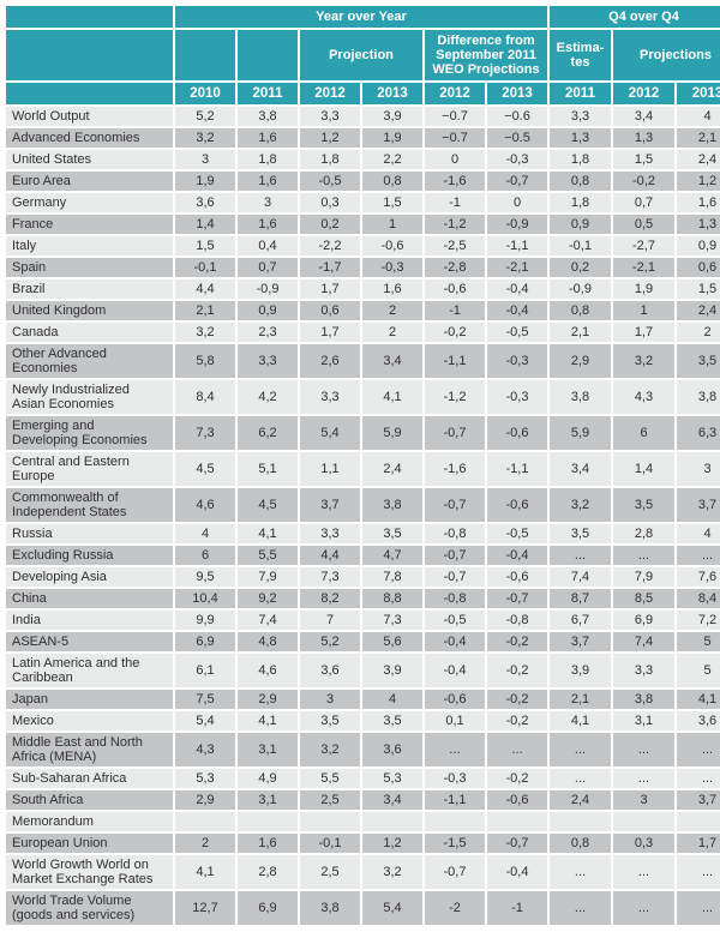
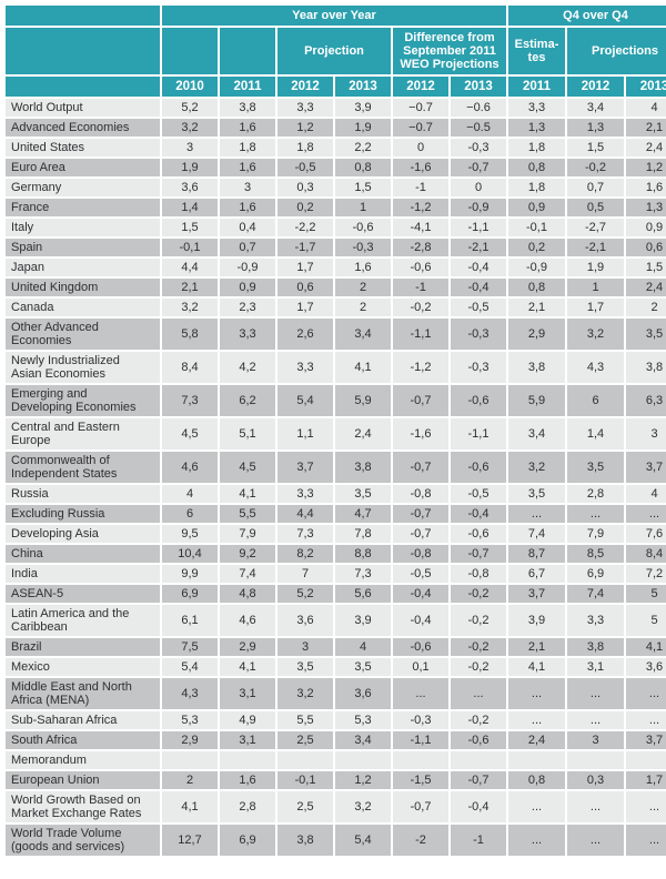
  	Year over Year	Q4 over Q4
  			Projection	Difference from September 2011 WEO Projections	Estima-tes	Projections
  	2010	2011	2012	2013	2012	2013	2011	2012	2013
  World Output	5,2	3,8	3,3	3,9	−0.7	−0.6	3,3	3,4	4
  Advanced Economies	3,2	1,6	1,2	1,9	−0.7	−0.5	1,3	1,3	2,1
  United States	3	1,8	1,8	2,2	0	-0,3	1,8	1,5	2,4
  Euro Area	1,9	1,6	-0,5	0,8	-1,6	-0,7	0,8	-0,2	1,2
  Germany	3,6	3	0,3	1,5	-1	0	1,8	0,7	1,6
  France	1,4	1,6	0,2	1	-1,2	-0,9	0,9	0,5	1,3
- Italy	1,5	0,4	-2,2	-0,6	-2,5	-1,1	-0,1	-2,7	0,9
+ Italy	1,5	0,4	-2,2	-0,6	-4,1	-1,1	-0,1	-2,7	0,9
  Spain	-0,1	0,7	-1,7	-0,3	-2,8	-2,1	0,2	-2,1	0,6
- Brazil	4,4	-0,9	1,7	1,6	-0,6	-0,4	-0,9	1,9	1,5
+ Japan	4,4	-0,9	1,7	1,6	-0,6	-0,4	-0,9	1,9	1,5
  United Kingdom	2,1	0,9	0,6	2	-1	-0,4	0,8	1	2,4
  Canada	3,2	2,3	1,7	2	-0,2	-0,5	2,1	1,7	2
  Other Advanced Economies	5,8	3,3	2,6	3,4	-1,1	-0,3	2,9	3,2	3,5
  Newly Industrialized Asian Economies	8,4	4,2	3,3	4,1	-1,2	-0,3	3,8	4,3	3,8
  Emerging and Developing Economies	7,3	6,2	5,4	5,9	-0,7	-0,6	5,9	6	6,3
  Central and Eastern Europe	4,5	5,1	1,1	2,4	-1,6	-1,1	3,4	1,4	3
  Commonwealth of Independent States	4,6	4,5	3,7	3,8	-0,7	-0,6	3,2	3,5	3,7
  Russia	4	4,1	3,3	3,5	-0,8	-0,5	3,5	2,8	4
  Excluding Russia	6	5,5	4,4	4,7	-0,7	-0,4	...	...	...
  Developing Asia	9,5	7,9	7,3	7,8	-0,7	-0,6	7,4	7,9	7,6
  China	10,4	9,2	8,2	8,8	-0,8	-0,7	8,7	8,5	8,4
  India	9,9	7,4	7	7,3	-0,5	-0,8	6,7	6,9	7,2
  ASEAN-5	6,9	4,8	5,2	5,6	-0,4	-0,2	3,7	7,4	5
  Latin America and the Caribbean	6,1	4,6	3,6	3,9	-0,4	-0,2	3,9	3,3	5
- Japan	7,5	2,9	3	4	-0,6	-0,2	2,1	3,8	4,1
+ Brazil	7,5	2,9	3	4	-0,6	-0,2	2,1	3,8	4,1
  Mexico	5,4	4,1	3,5	3,5	0,1	-0,2	4,1	3,1	3,6
  Middle East and North Africa (MENA)	4,3	3,1	3,2	3,6	...	...	...	...	...
  Sub-Saharan Africa	5,3	4,9	5,5	5,3	-0,3	-0,2	...	...	...
  South Africa	2,9	3,1	2,5	3,4	-1,1	-0,6	2,4	3	3,7
  Memorandum
  European Union	2	1,6	-0,1	1,2	-1,5	-0,7	0,8	0,3	1,7
- World Growth World on Market Exchange Rates	4,1	2,8	2,5	3,2	-0,7	-0,4	...	...	...
+ World Growth Based on Market Exchange Rates	4,1	2,8	2,5	3,2	-0,7	-0,4	...	...	...
  World Trade Volume (goods and services)	12,7	6,9	3,8	5,4	-2	-1	...	...	...
